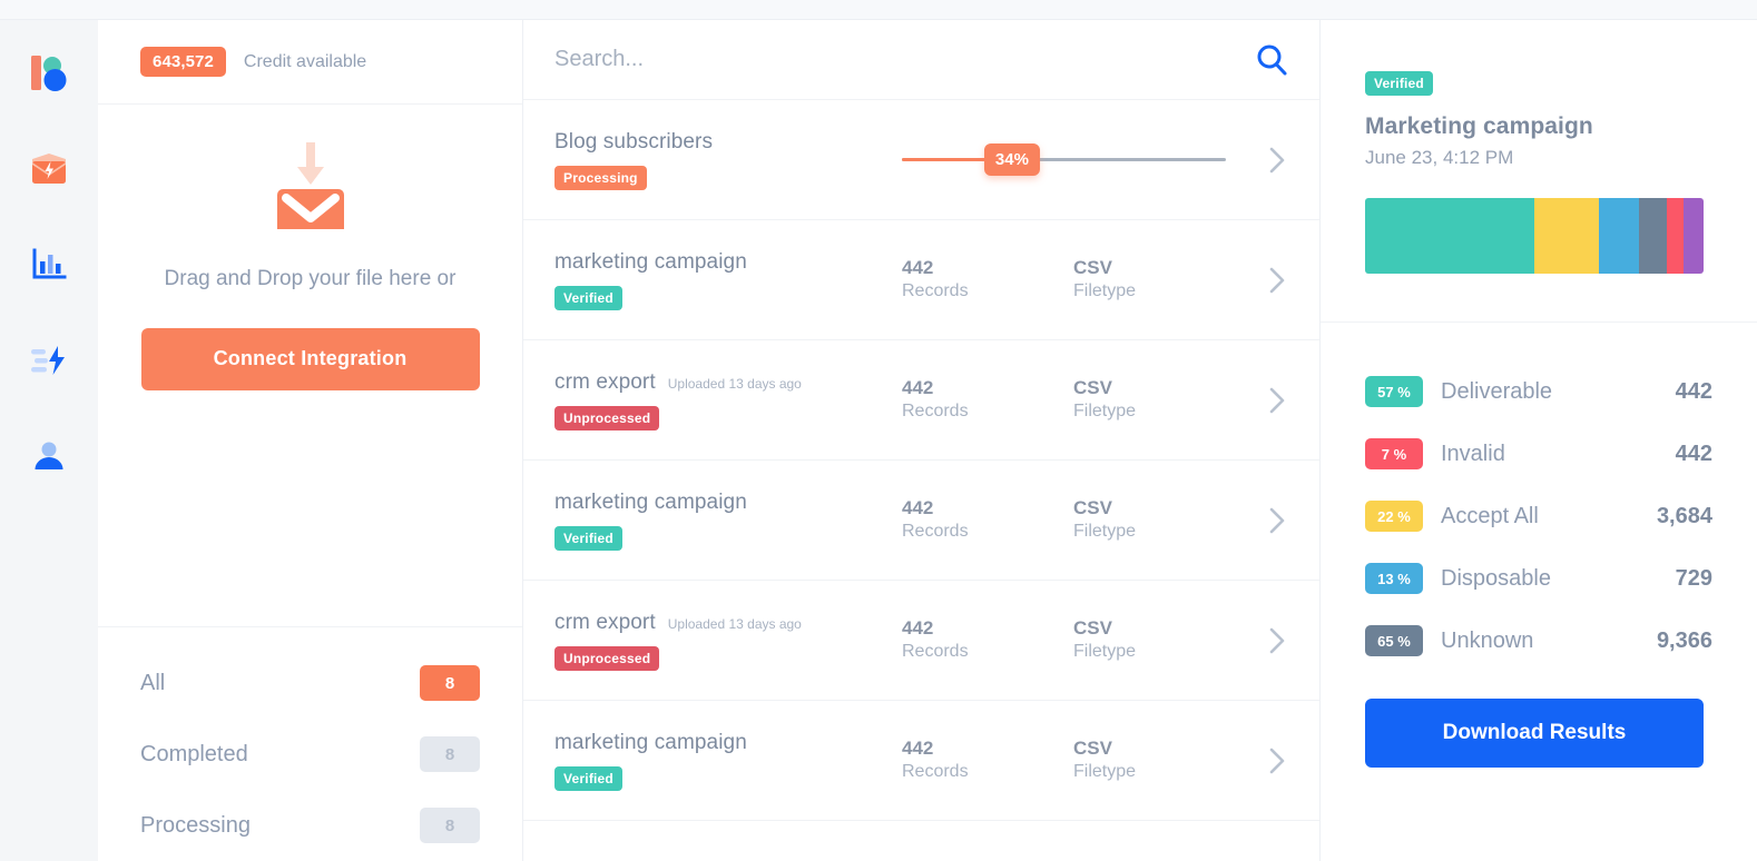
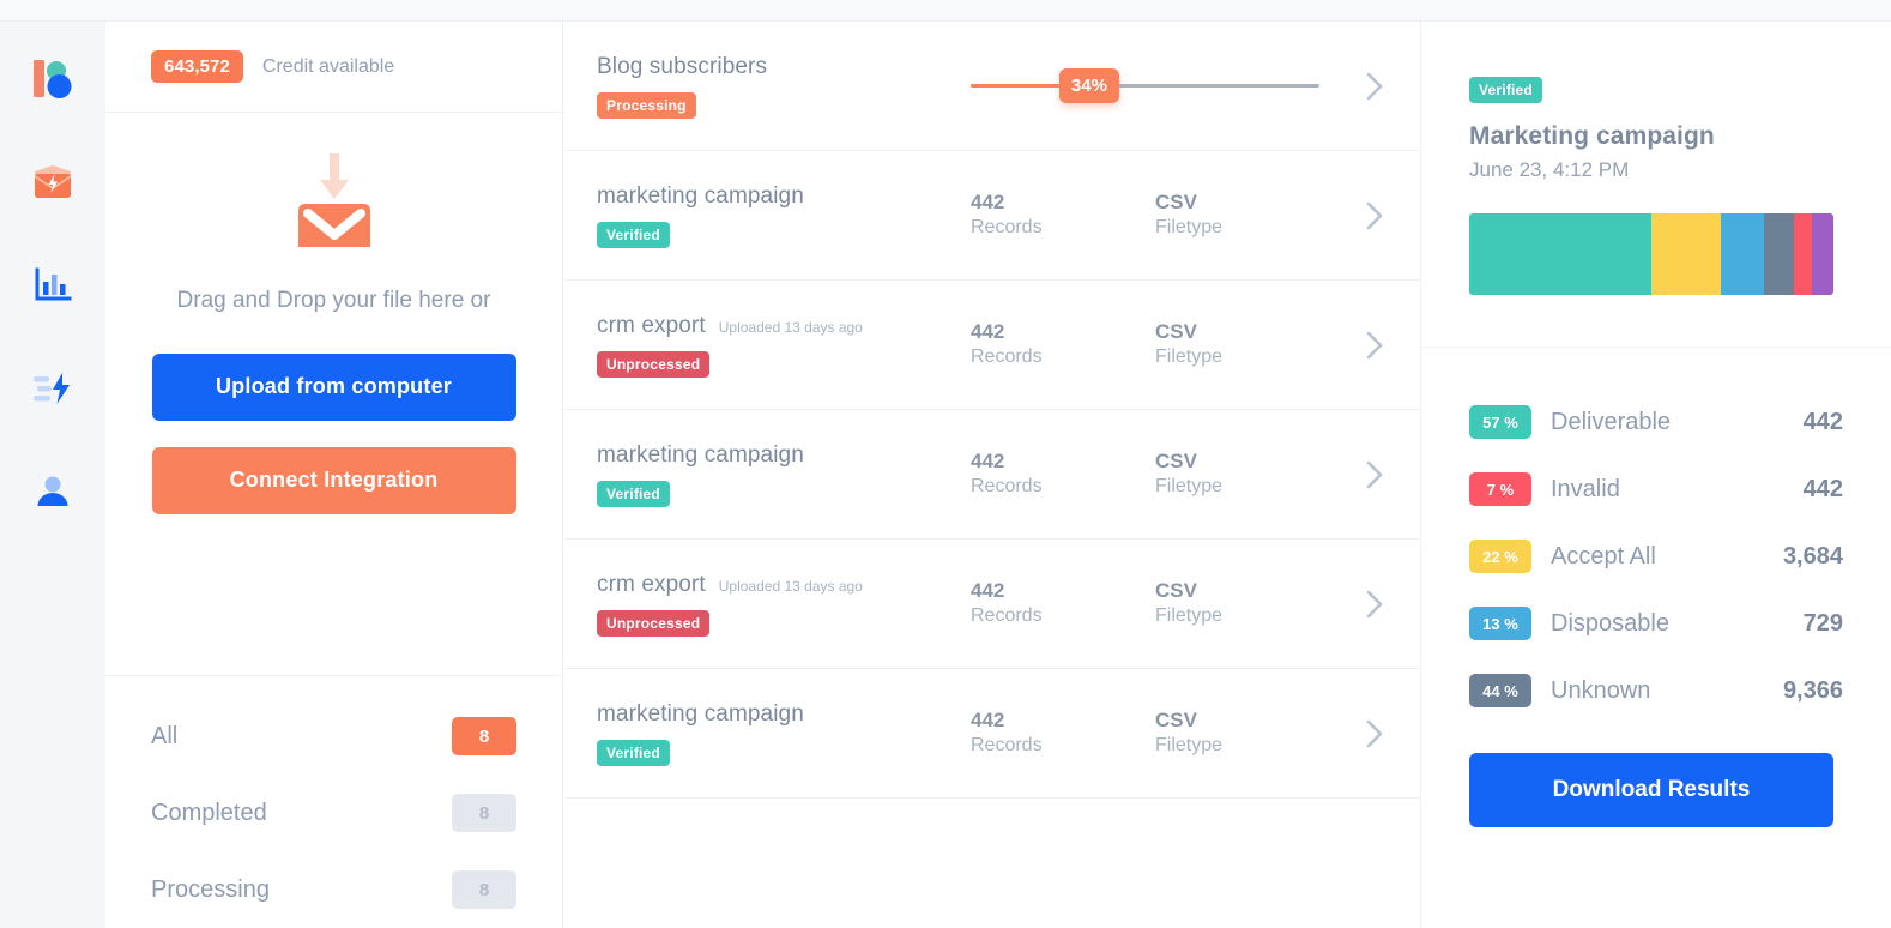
  643,572
  Credit available
  Drag and Drop your file here or
+ Upload from computer
  Connect Integration
  All
  8
  Completed
  8
  Processing
  8
- Search...
  Blog subscribers
  Processing
  34%
  marketing campaign
  Verified
  442
  Records
  CSV
  Filetype
  crm export
  Uploaded 13 days ago
  Unprocessed
  442
  Records
  CSV
  Filetype
  marketing campaign
  Verified
  442
  Records
  CSV
  Filetype
  crm export
  Uploaded 13 days ago
  Unprocessed
  442
  Records
  CSV
  Filetype
  marketing campaign
  Verified
  442
  Records
  CSV
  Filetype
  Verified
  Marketing campaign
  June 23, 4:12 PM
  57 %
  Deliverable
  442
  7 %
  Invalid
  442
  22 %
  Accept All
  3,684
  13 %
  Disposable
  729
- 65 %
+ 44 %
  Unknown
  9,366
  Download Results
